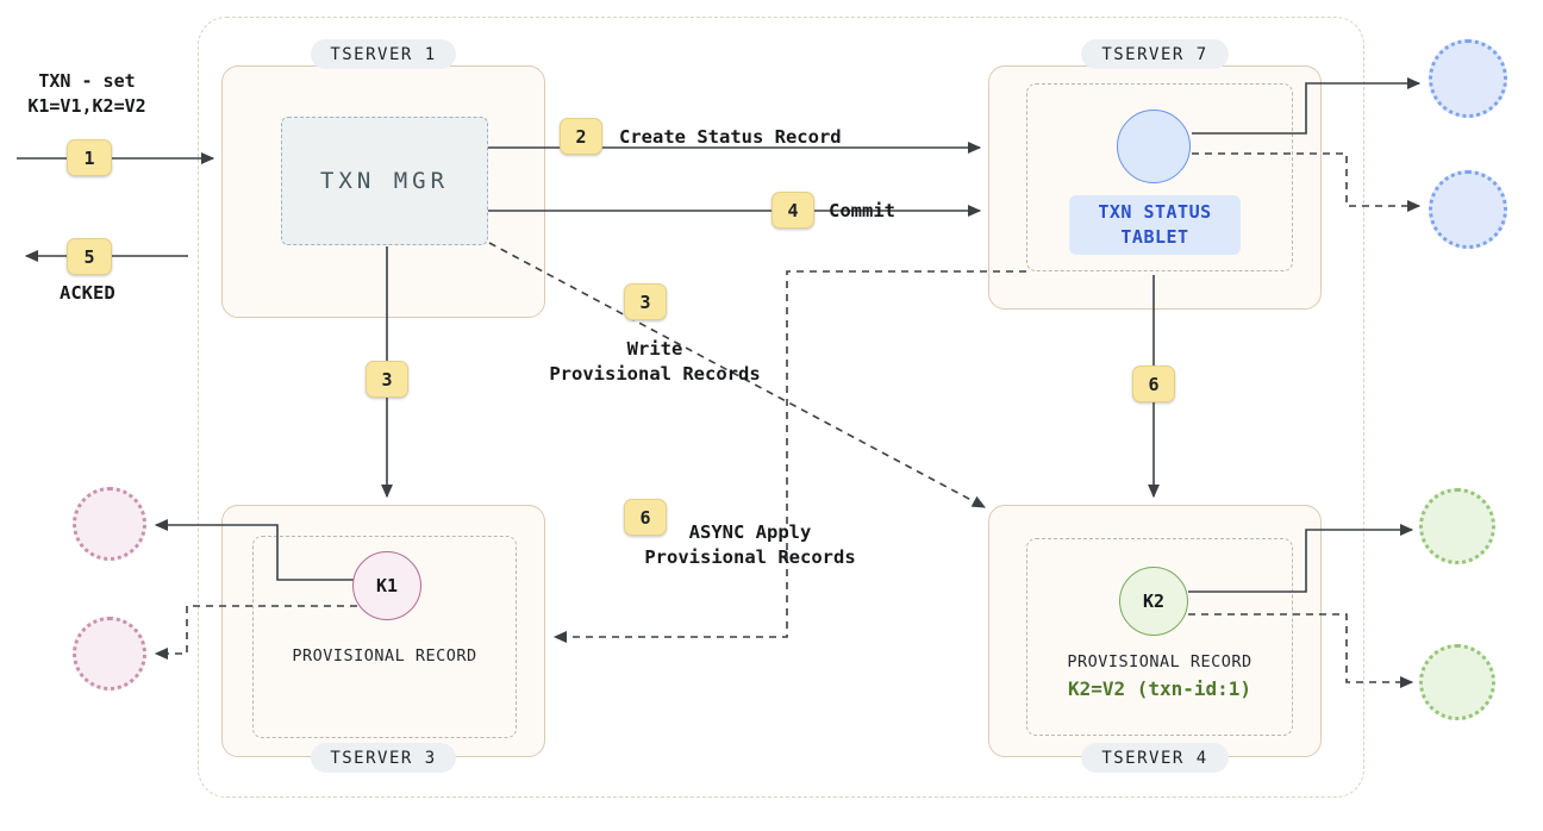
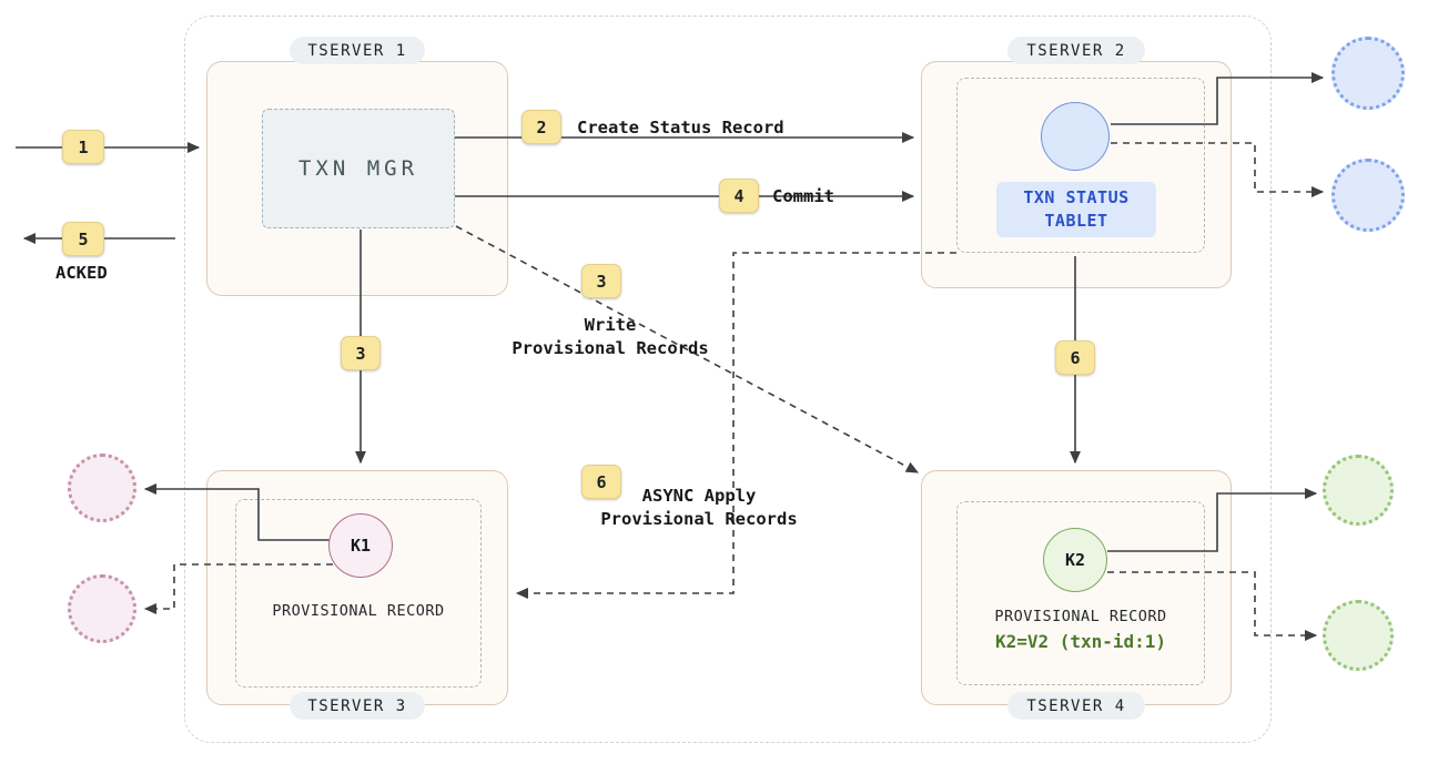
- TXN - set
- K1=V1,K2=V2
  ACKED
  TSERVER 1
  TXN MGR
- TSERVER 7
+ TSERVER 2
  TXN STATUS
  TABLET
  K1
  PROVISIONAL RECORD
  TSERVER 3
  K2
  PROVISIONAL RECORD
  K2=V2 (txn-id:1)
  TSERVER 4
  1
  2
  3
  3
  4
  5
  6
  6
  Create Status Record
  Commit
  Write
  Provisional Records
  ASYNC Apply
  Provisional Records
